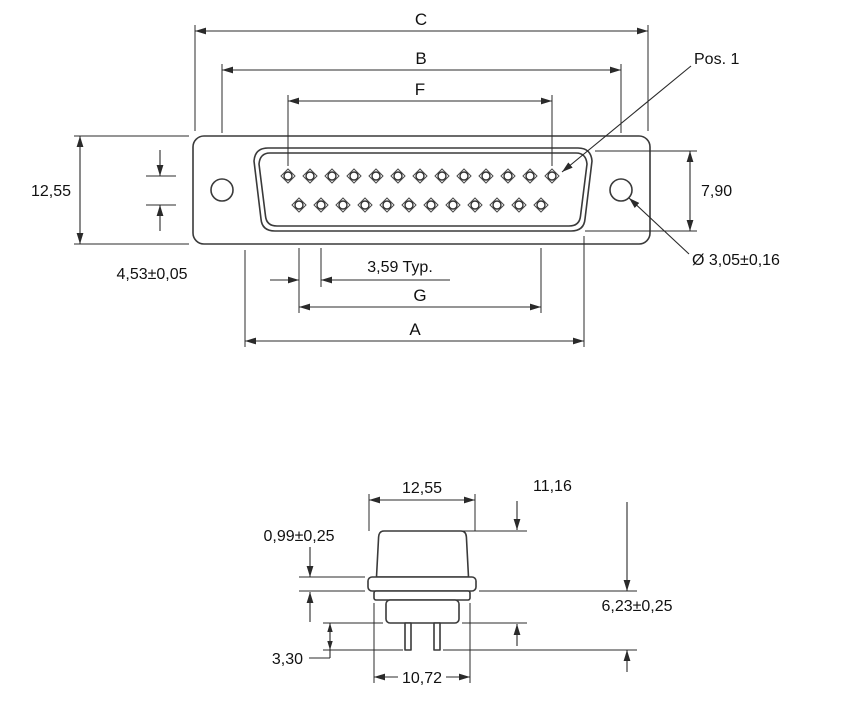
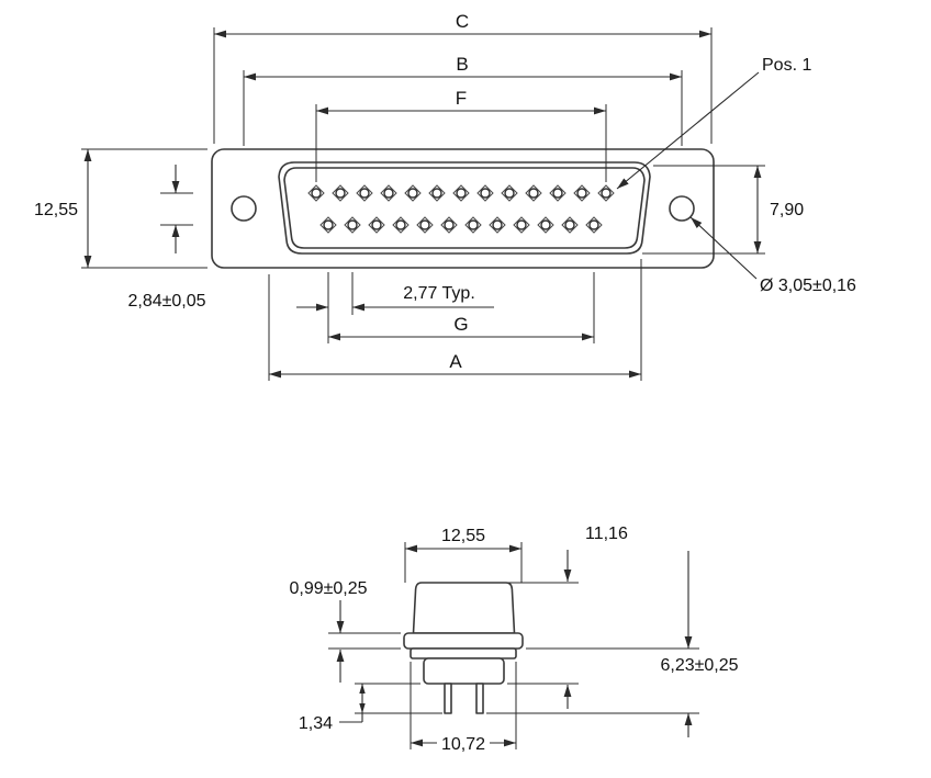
  C
  B
  F
  Pos. 1
  12,55
  7,90
- 4,53±0,05
+ 2,84±0,05
- 3,59 Typ.
+ 2,77 Typ.
  G
  A
  Ø 3,05±0,16
  12,55
  11,16
  6,23±0,25
  0,99±0,25
- 3,30
+ 1,34
  10,72
